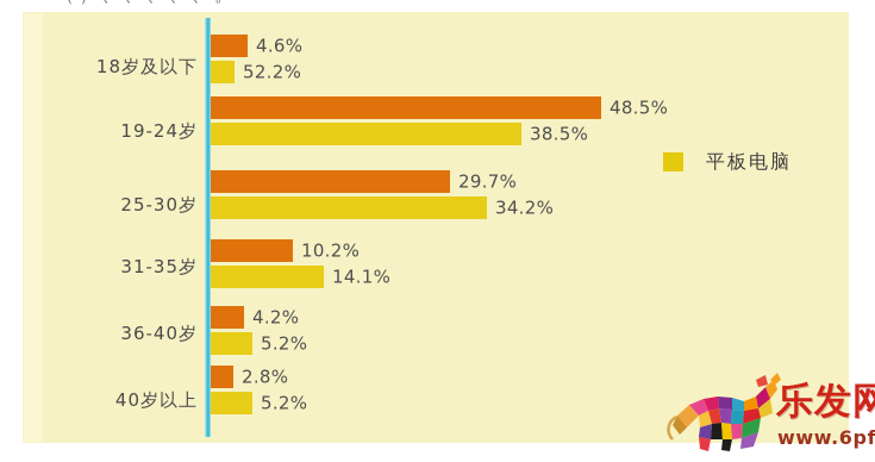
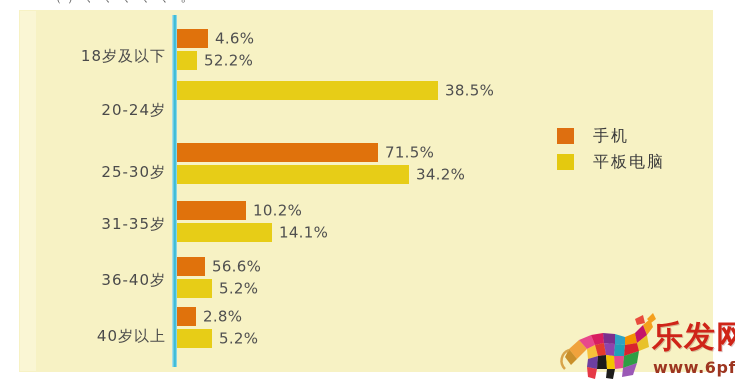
  18岁及以下
  4.6%
  52.2%
- 19-24岁
+ 20-24岁
- 48.5%
  38.5%
  25-30岁
- 29.7%
+ 71.5%
  34.2%
  31-35岁
  10.2%
  14.1%
  36-40岁
- 4.2%
+ 56.6%
  5.2%
  40岁以上
  2.8%
  5.2%
+ 手机
  平板电脑
  乐发网
  www.6pf
